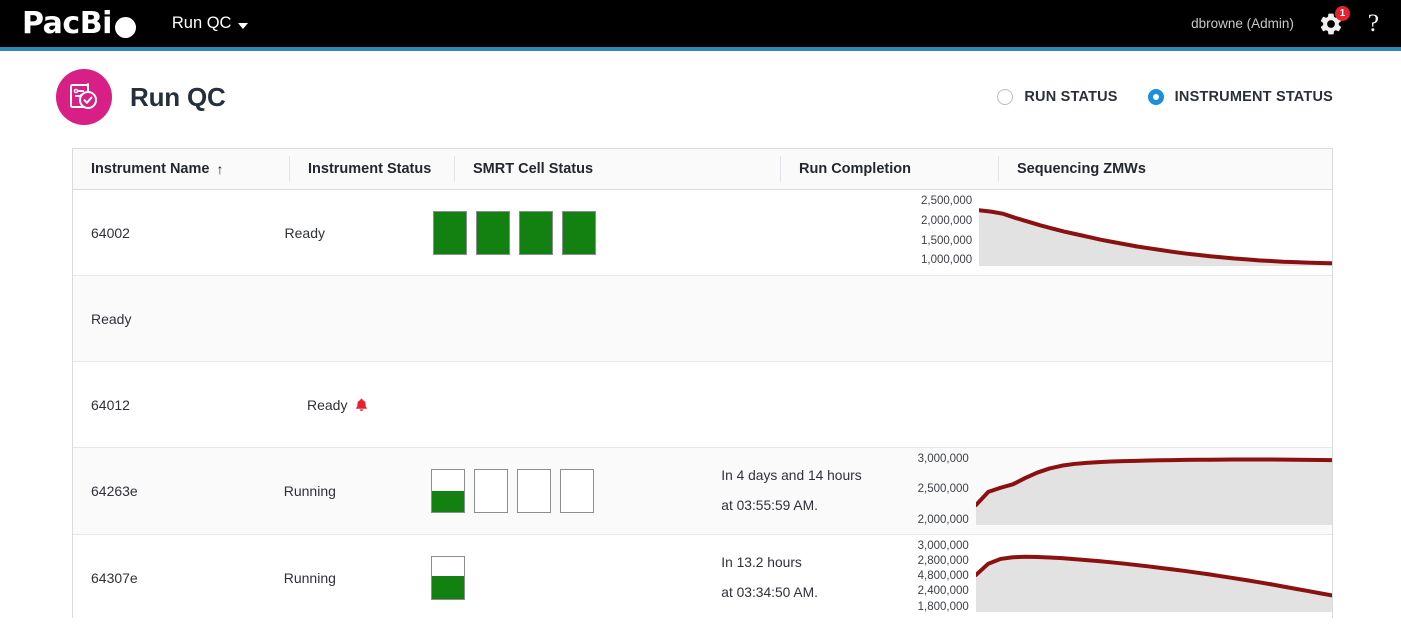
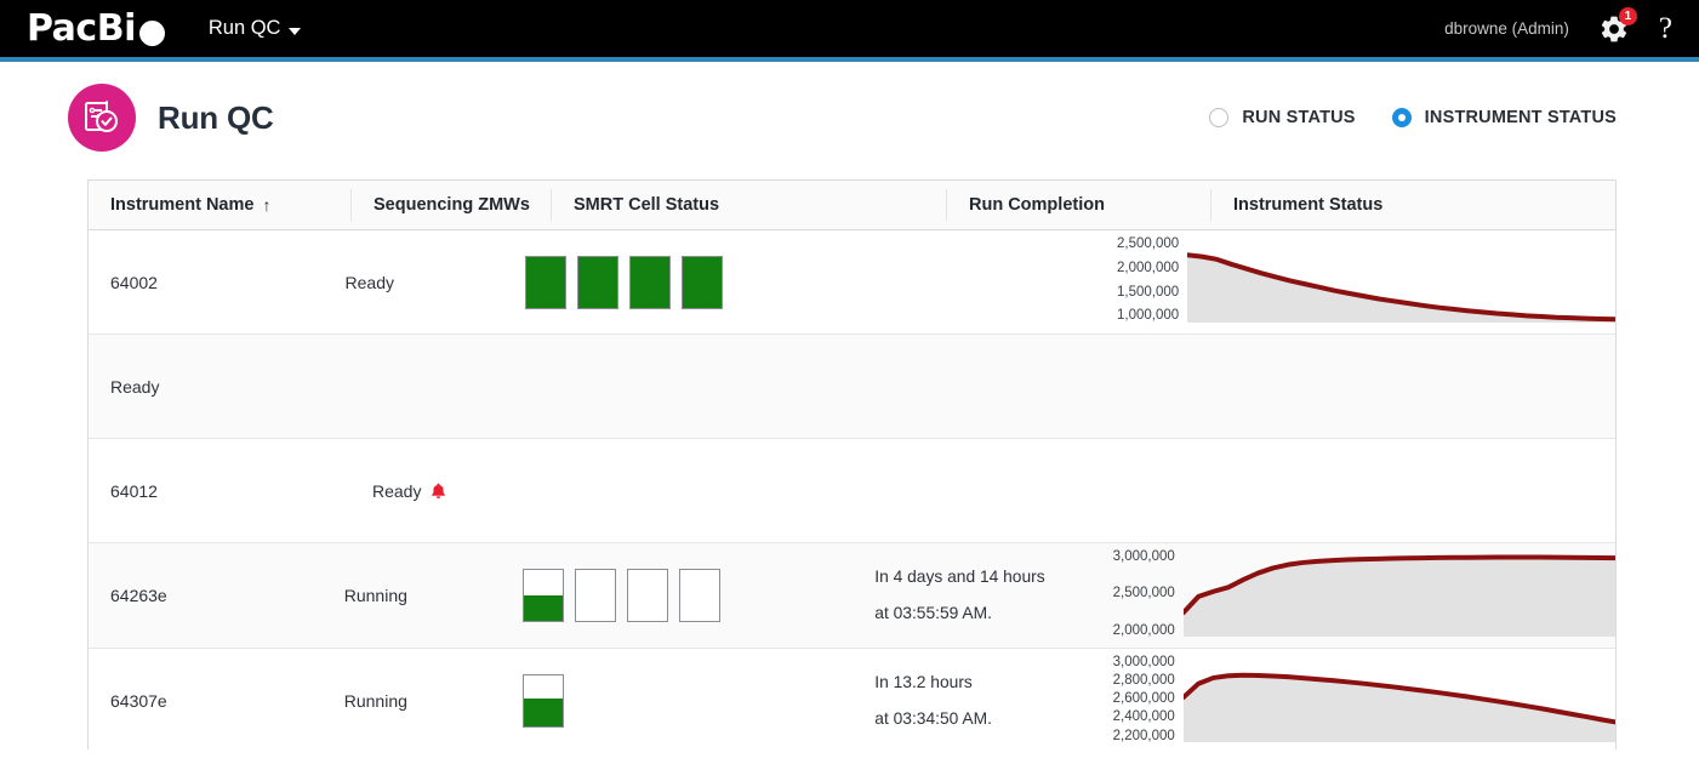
  PacBi
  Run QC
  dbrowne (Admin)
  1
  ?
  Run QC
  RUN STATUS
  INSTRUMENT STATUS
  Instrument Name
  ↑
- Instrument Status
+ Sequencing ZMWs
  SMRT Cell Status
  Run Completion
- Sequencing ZMWs
+ Instrument Status
  64002
  Ready
  2,500,000
  2,000,000
  1,500,000
  1,000,000
  Ready
  64012
  Ready
  64263e
  Running
  In 4 days and 14 hours
  at 03:55:59 AM.
  3,000,000
  2,500,000
  2,000,000
  64307e
  Running
  In 13.2 hours
  at 03:34:50 AM.
  3,000,000
  2,800,000
- 4,800,000
+ 2,600,000
  2,400,000
- 1,800,000
+ 2,200,000
